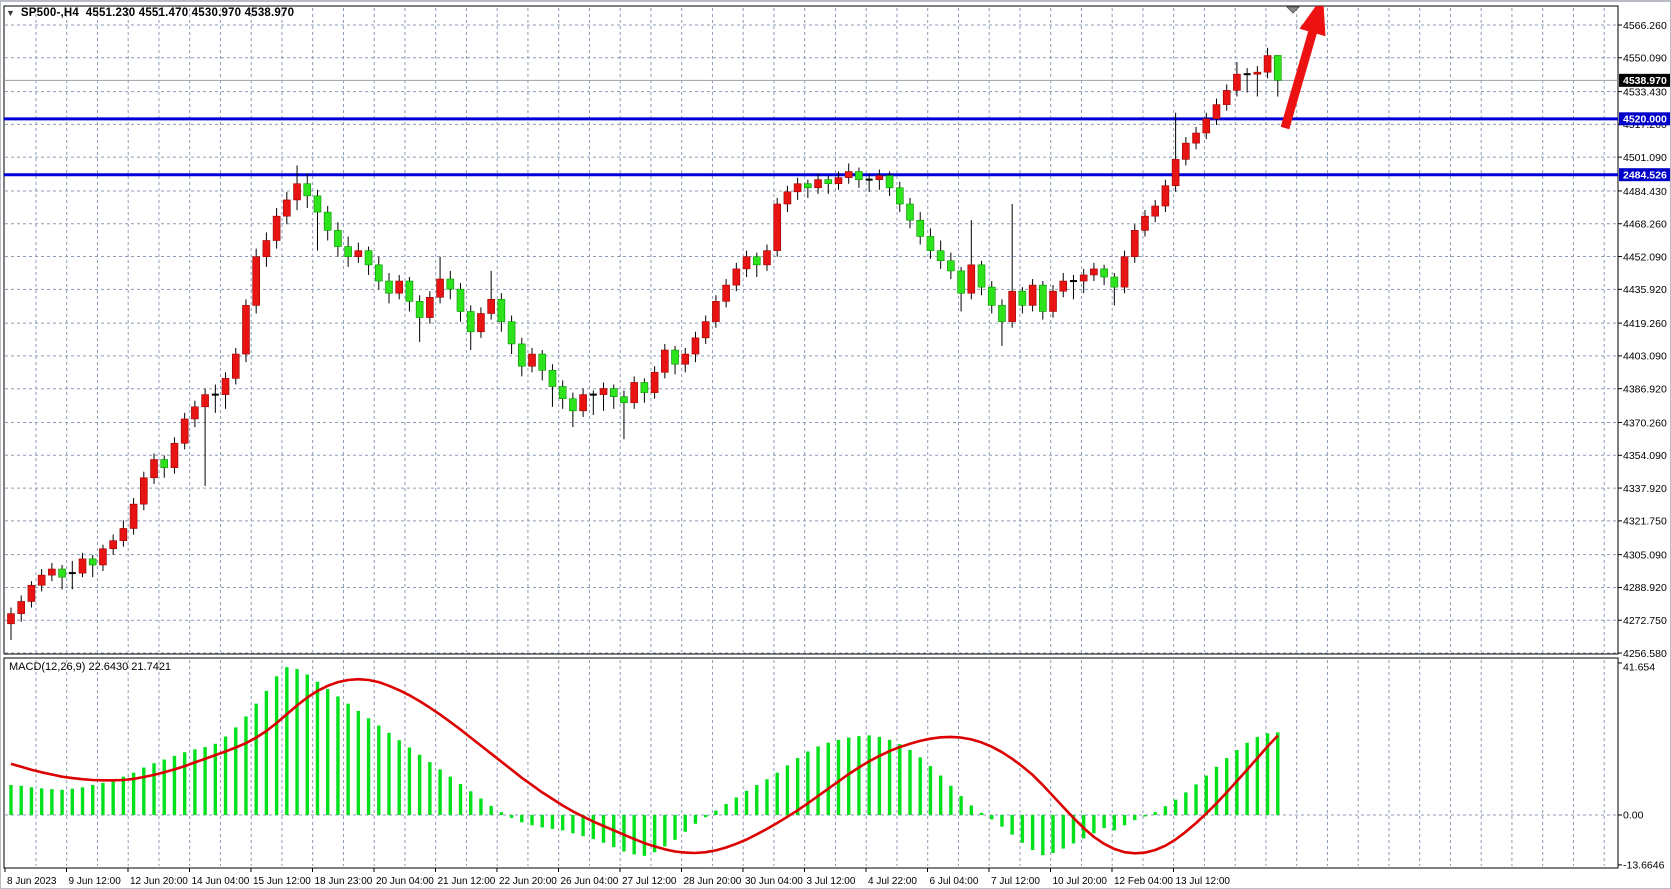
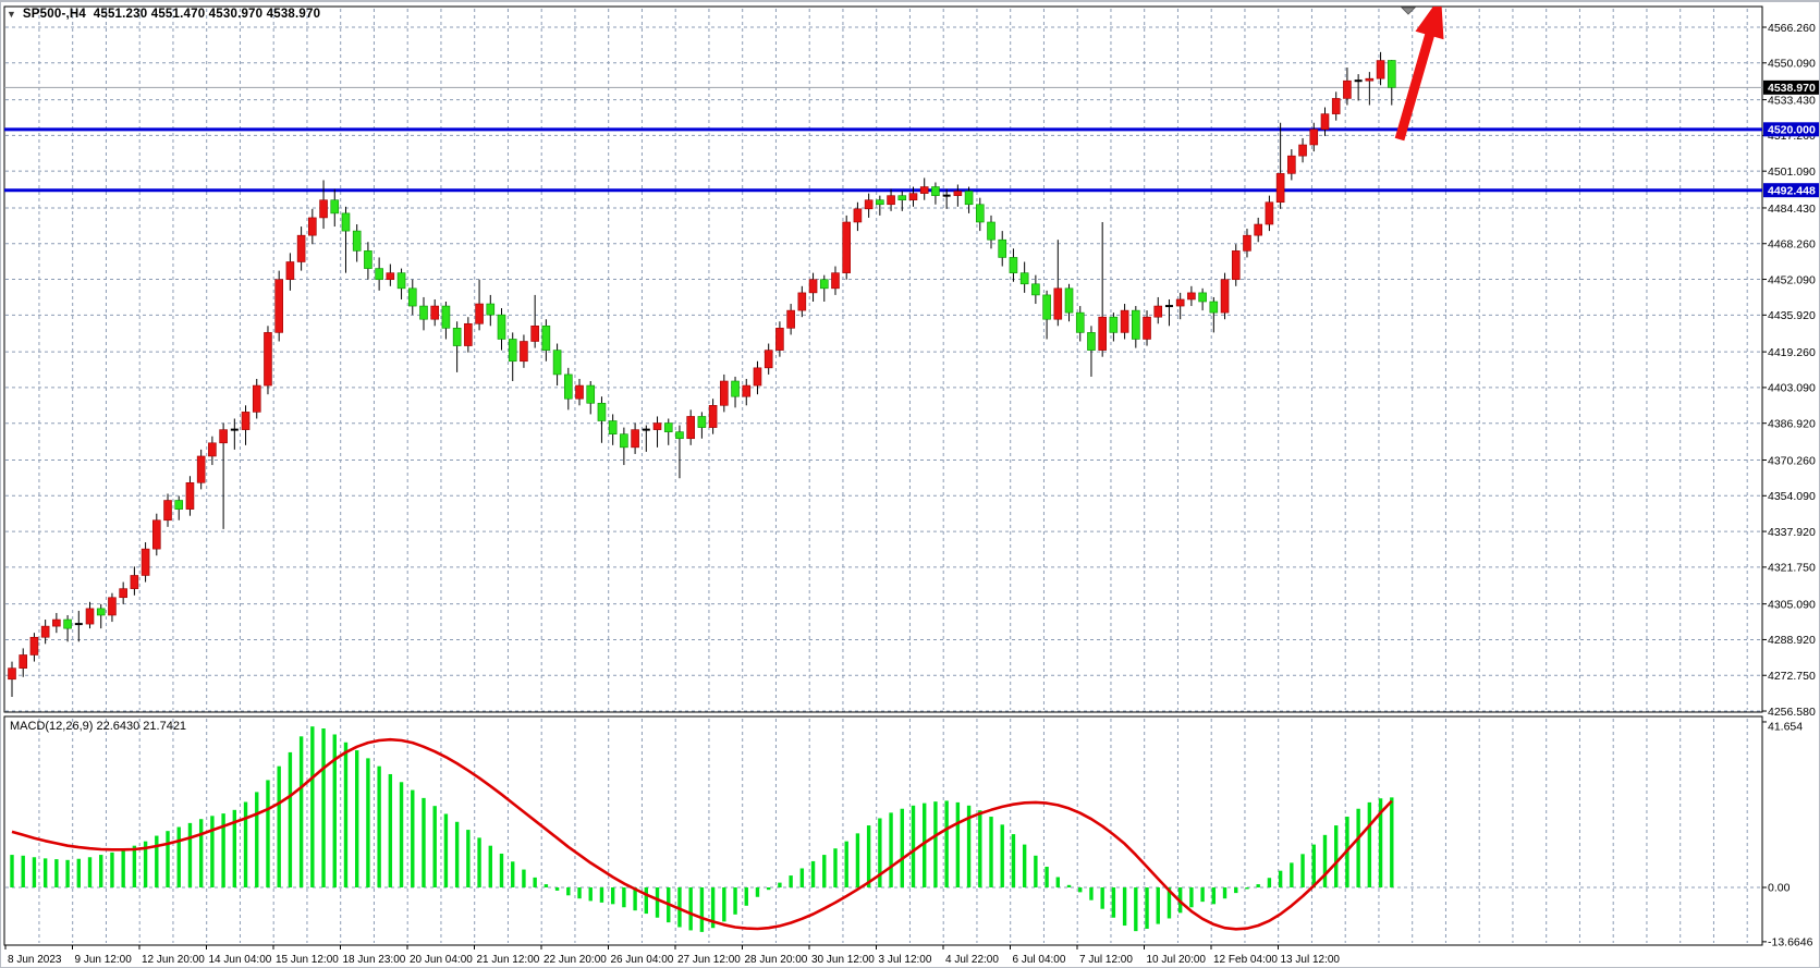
  ▼
  SP500-,H4 4551.230 4551.470 4530.970 4538.970
  MACD(12,26,9) 22.6430 21.7421
  4566.260
  4550.090
  4533.430
  4501.090
  4484.430
  4468.260
  4452.090
  4435.920
  4419.260
  4403.090
  4386.920
  4370.260
  4354.090
  4337.920
  4321.750
  4305.090
  4288.920
  4272.750
  4256.580
  4520.000
- 2484.526
+ 4492.448
  4538.970
  41.654
  0.00
  -13.6646
  8 Jun 2023
  9 Jun 12:00
  12 Jun 20:00
  14 Jun 04:00
  15 Jun 12:00
  18 Jun 23:00
  20 Jun 04:00
  21 Jun 12:00
  22 Jun 20:00
  26 Jun 04:00
- 27 Jul 12:00
+ 27 Jun 12:00
  28 Jun 20:00
- 30 Jun 04:00
+ 30 Jun 12:00
  3 Jul 12:00
  4 Jul 22:00
  6 Jul 04:00
  7 Jul 12:00
  10 Jul 20:00
  12 Feb 04:00
  13 Jul 12:00
